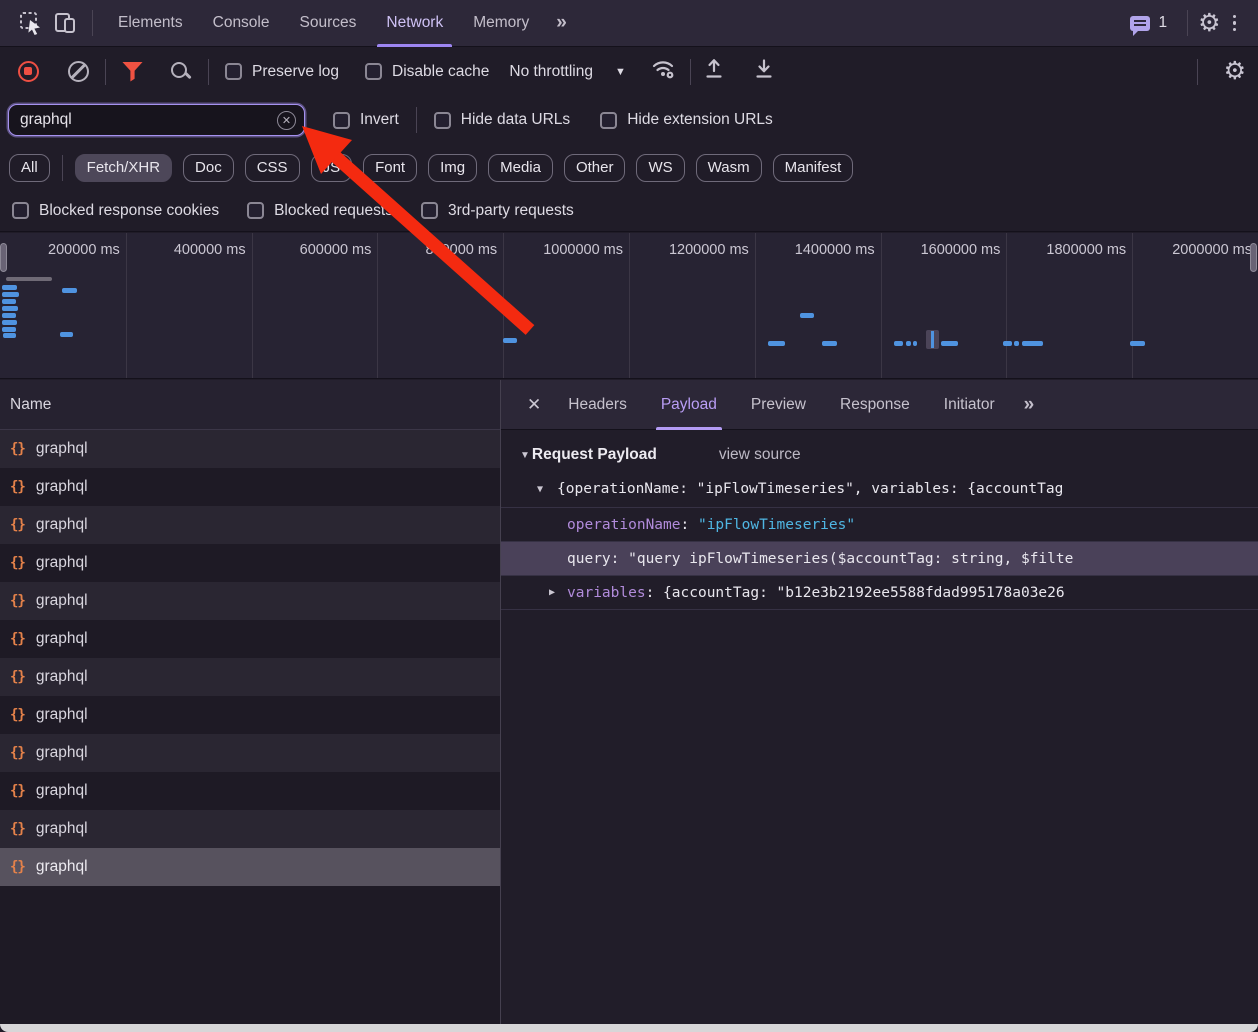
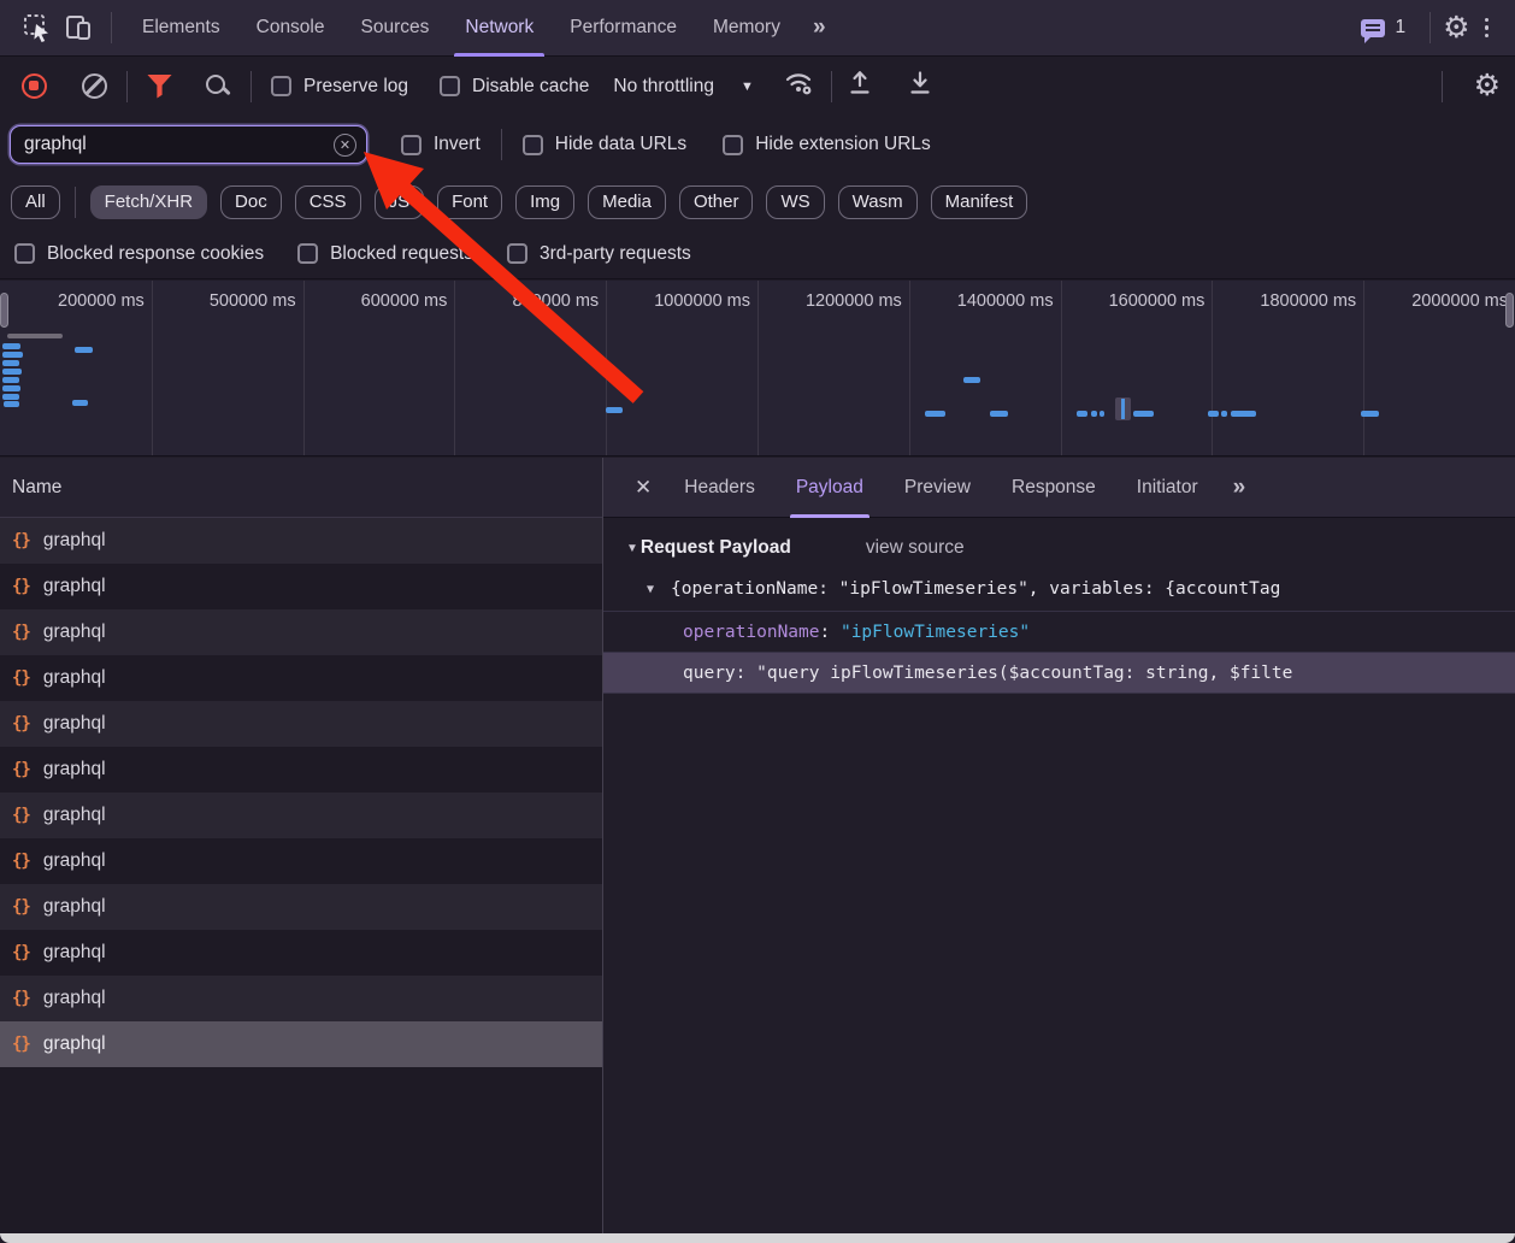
  Elements
  Console
  Sources
  Network
+ Performance
  Memory
  »
  1
  ⚙
  Preserve log
  Disable cache
  No throttling
  ▼
  ⚙
  graphql
  ✕
  Invert
  Hide data URLs
  Hide extension URLs
  All
  Fetch/XHR
  Doc
  CSS
  Font
  Img
  Media
  Other
  WS
  Wasm
  Manifest
  Blocked response cookies
  Blocked request
  3rd-party requests
  200000 ms
- 400000 ms
+ 500000 ms
  600000 ms
  8000 ms
  1000000 ms
  1200000 ms
  1400000 ms
  1600000 ms
  1800000 ms
  2000000 ms
  Name
  {}
  graphql
  {}
  graphql
  {}
  graphql
  {}
  graphql
  {}
  graphql
  {}
  graphql
  {}
  graphql
  {}
  graphql
  {}
  graphql
  {}
  graphql
  {}
  graphql
  {}
  graphql
  ✕
  Headers
  Payload
  Preview
  Response
  Initiator
  »
  ▼
  Request Payload
  view source
  ▼
  {operationName: "ipFlowTimeseries", variables: {accountTag
  operationName: "ipFlowTimeseries"
  query: "query ipFlowTimeseries($accountTag: string, $filte
- ▶
- variables: {accountTag: "b12e3b2192ee5588fdad995178a03e26
